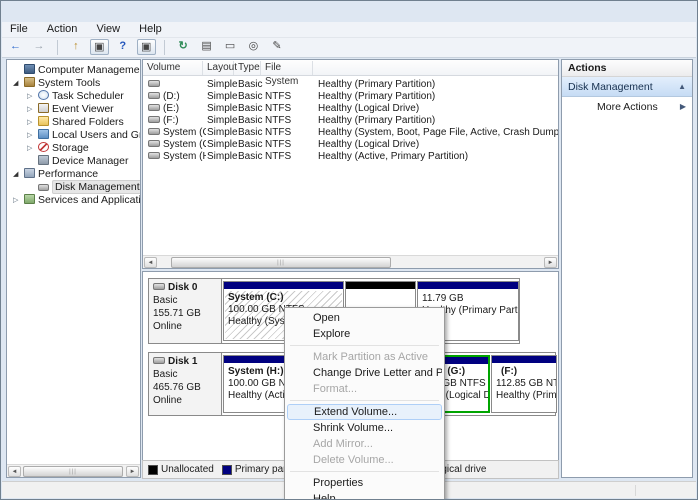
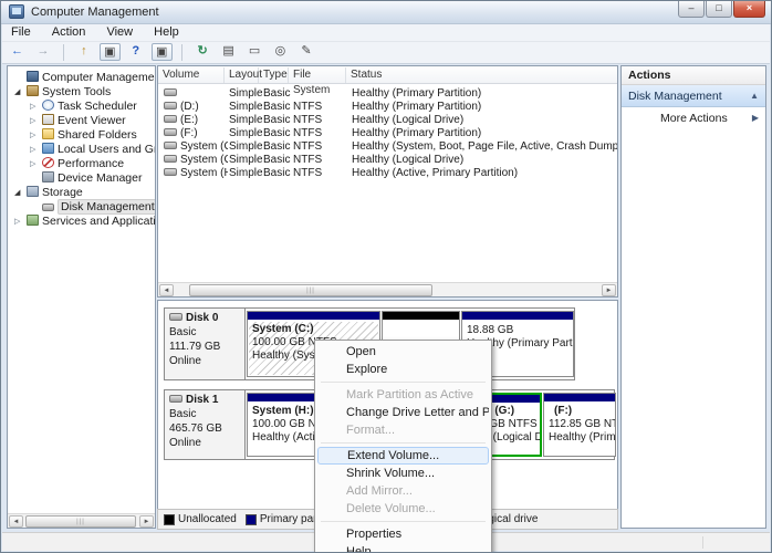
+ Computer Management
+ –
+ □
+ ×
  File Action View Help
  ← → ↑ ▣ ? ▣ ↻ ▤ ▭ ◎ ✎
  System Tools
  Task Scheduler
  Event Viewer
  Shared Folders
  Local Users and G
- Storage
+ Performance
  Device Manager
- Performance
+ Storage
  Disk Management
  Services and Applicati
  Volume
  Layout
  Type
  File System
+ Status
  Simple
  Basic
  Healthy (Primary Partition)
  (D:)
  Simple
  Basic
  NTFS
  Healthy (Primary Partition)
  (E:)
  Simple
  Basic
  NTFS
  Healthy (Logical Drive)
  (F:)
  Simple
  Basic
  NTFS
  Healthy (Primary Partition)
  System (
  Simple
  Basic
  NTFS
  Healthy (System, Boot, Page File, Active, Crash Dump
  System (
  Simple
  Basic
  NTFS
  Healthy (Logical Drive)
  System (
  Simple
  Basic
  NTFS
  Healthy (Active, Primary Partition)
  Disk 0
  Basic
- 155.71 GB
+ 111.79 GB
  Online
  System (C:)
  100.00 GB N
- 11.79 GB
+ 18.88 GB
  Disk 1
  Basic
  465.76 GB
  Online
  System (H:)
  100.00 GB N
  (F:)
  112.85 GB N
  Unallocated
  ical drive
  Actions
  Disk Management
  ▲
  More Actions
  ▶
  Open
  Explore
  Mark Partition as Active
  Change Drive Letter and P
  Format...
  Extend Volume...
  Shrink Volume...
  Add Mirror...
  Delete Volume...
  Properties
